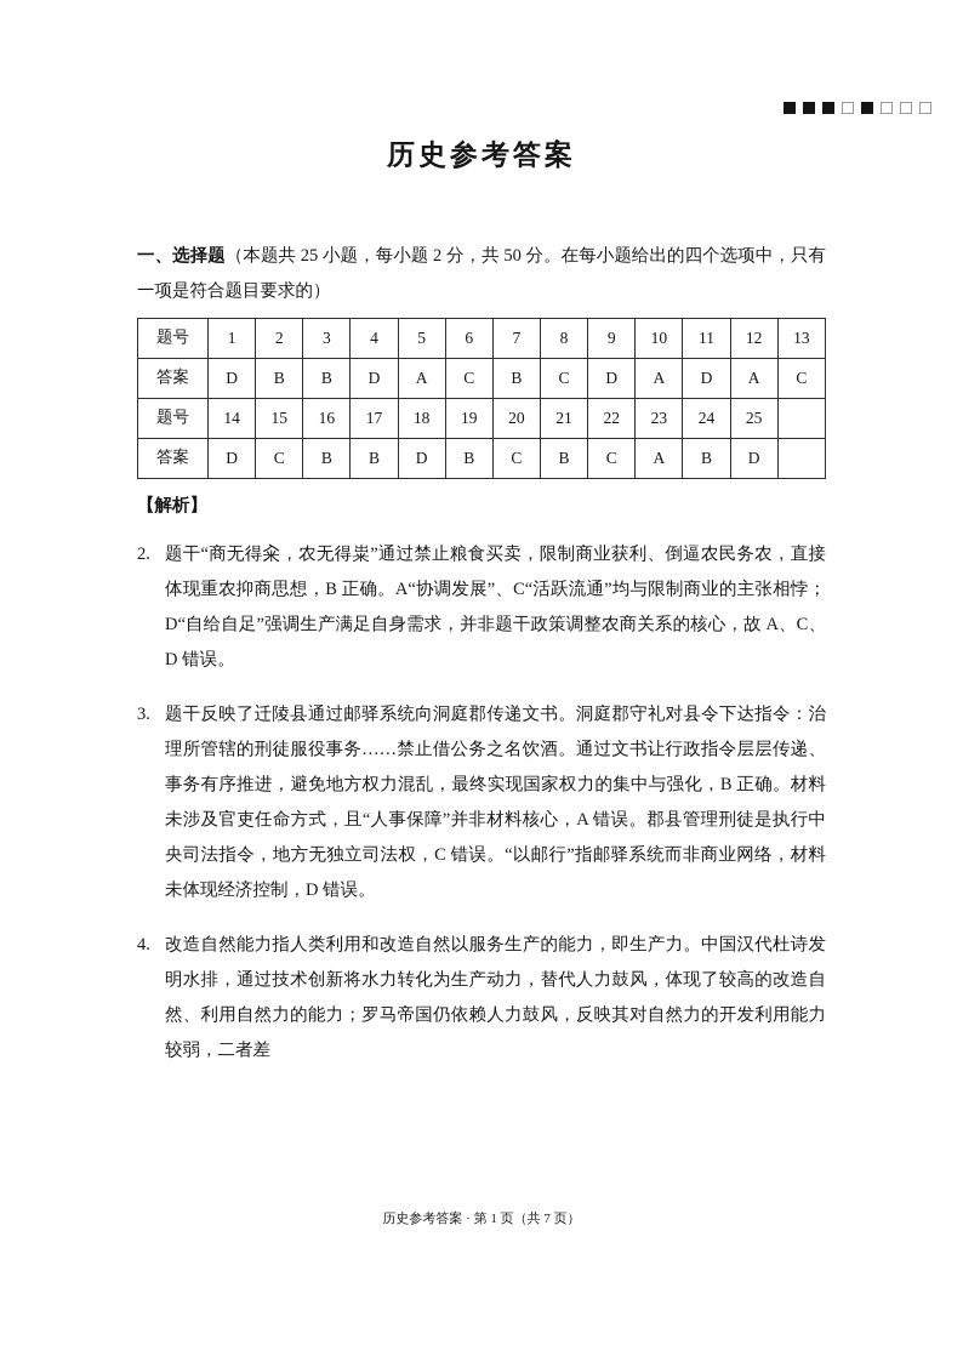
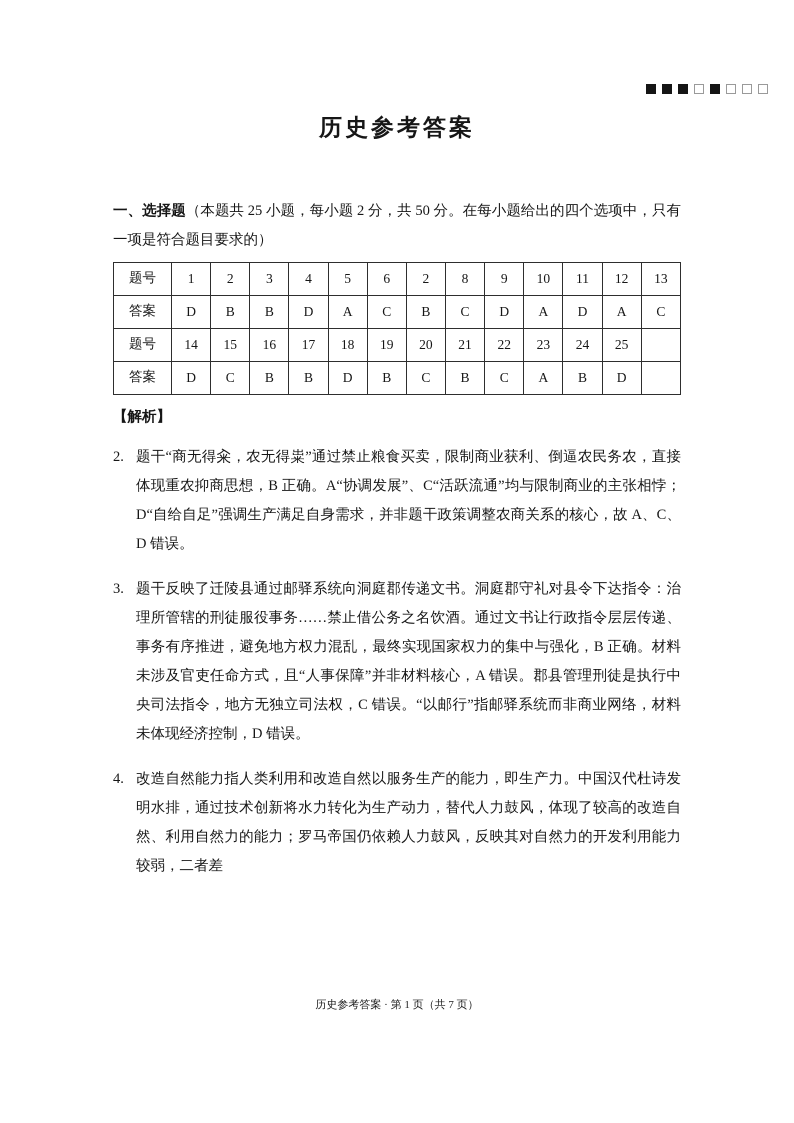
  历史参考答案
  一、选择题（本题共 25 小题，每小题 2 分，共 50 分。在每小题给出的四个选项中，只有一项是符合题目要求的）
- 题号	1	2	3	4	5	6	7	8	9	10	11	12	13
+ 题号	1	2	3	4	5	6	2	8	9	10	11	12	13
  答案	D	B	B	D	A	C	B	C	D	A	D	A	C
  题号	14	15	16	17	18	19	20	21	22	23	24	25
  答案	D	C	B	B	D	B	C	B	C	A	B	D
  【解析】
  2.
  题干“商无得籴，农无得粜”通过禁止粮食买卖，限制商业获利、倒逼农民务农，直接体现重农抑商思想，B 正确。A“协调发展”、C“活跃流通”均与限制商业的主张相悖；D“自给自足”强调生产满足自身需求，并非题干政策调整农商关系的核心，故 A、C、D 错误。
  3.
  题干反映了迁陵县通过邮驿系统向洞庭郡传递文书。洞庭郡守礼对县令下达指令：治理所管辖的刑徒服役事务……禁止借公务之名饮酒。通过文书让行政指令层层传递、事务有序推进，避免地方权力混乱，最终实现国家权力的集中与强化，B 正确。材料未涉及官吏任命方式，且“人事保障”并非材料核心，A 错误。郡县管理刑徒是执行中央司法指令，地方无独立司法权，C 错误。“以邮行”指邮驿系统而非商业网络，材料未体现经济控制，D 错误。
  4.
  改造自然能力指人类利用和改造自然以服务生产的能力，即生产力。中国汉代杜诗发明水排，通过技术创新将水力转化为生产动力，替代人力鼓风，体现了较高的改造自然、利用自然力的能力；罗马帝国仍依赖人力鼓风，反映其对自然力的开发利用能力较弱，二者差
  历史参考答案 · 第 1 页（共 7 页）
